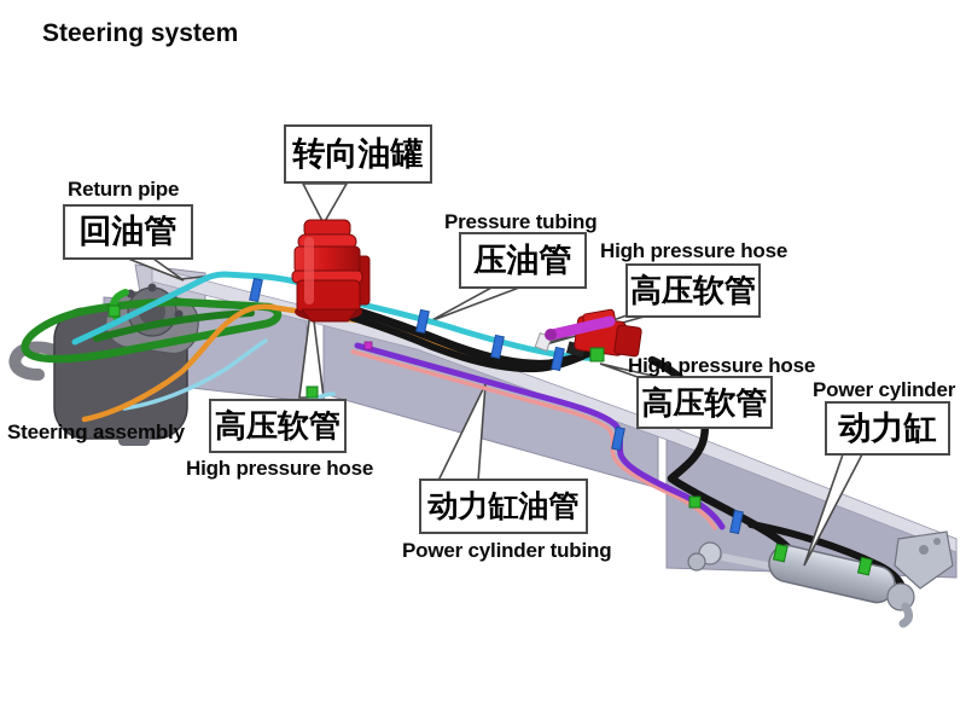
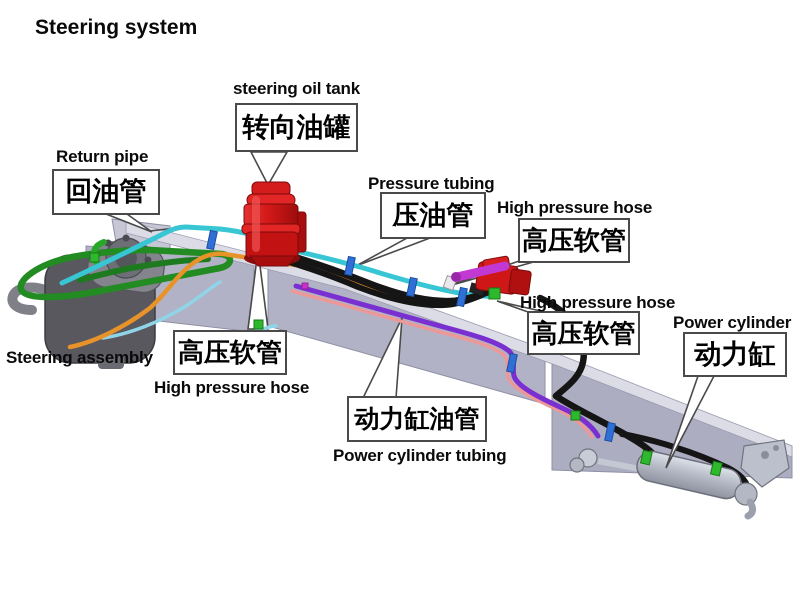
  Steering system
+ steering oil tank
  转向油罐
  Return pipe
  回油管
  Pressure tubing
  压油管
  High pressure hose
  高压软管
  High pressure hose
  高压软管
  Power cylinder
  动力缸
  高压软管
  High pressure hose
  动力缸油管
  Power cylinder tubing
  Steering assembly
